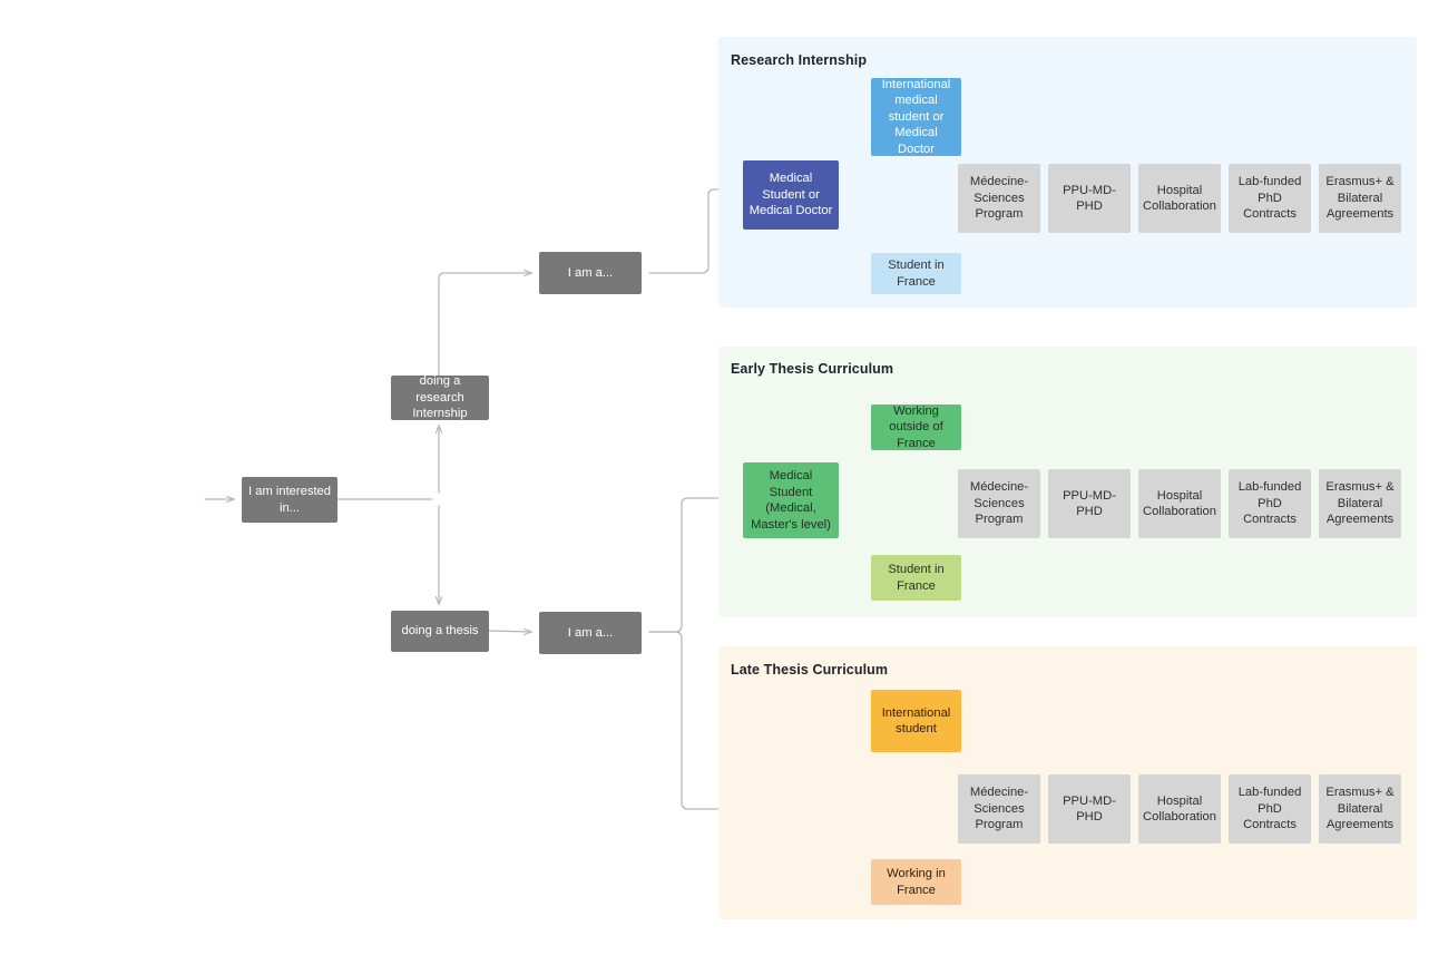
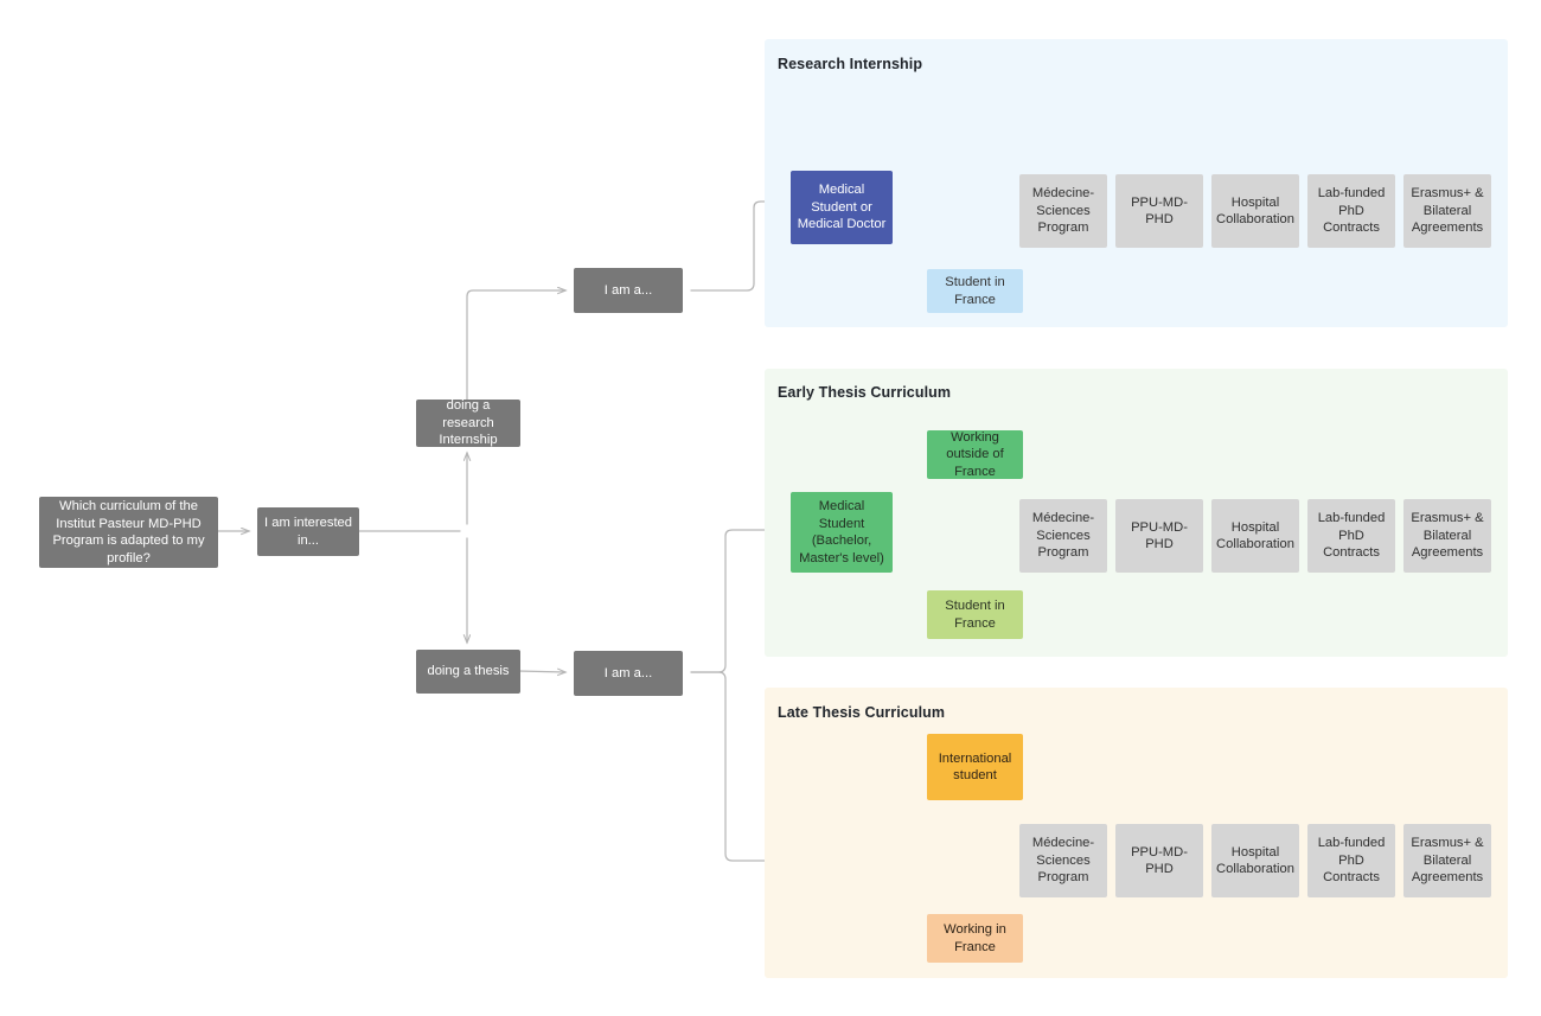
+ Which curriculum of the Institut Pasteur MD-PHD Program is adapted to my profile?
  I am interested in...
  doing a research Internship
  doing a thesis
  I am a...
  I am a...
  Research Internship
  Medical Student or Medical Doctor
- International medical student or Medical Doctor
  Student in France
  Médecine-Sciences Program
  PPU-MD-PHD
  Hospital Collaboration
  Lab-funded PhD Contracts
  Erasmus+ & Bilateral Agreements
  Early Thesis Curriculum
- Medical Student (Medical, Master's level)
+ Medical Student (Bachelor, Master's level)
  Working outside of France
  Student in France
  Médecine-Sciences Program
  PPU-MD-PHD
  Hospital Collaboration
  Lab-funded PhD Contracts
  Erasmus+ & Bilateral Agreements
  Late Thesis Curriculum
  International student
  Working in France
  Médecine-Sciences Program
  PPU-MD-PHD
  Hospital Collaboration
  Lab-funded PhD Contracts
  Erasmus+ & Bilateral Agreements
